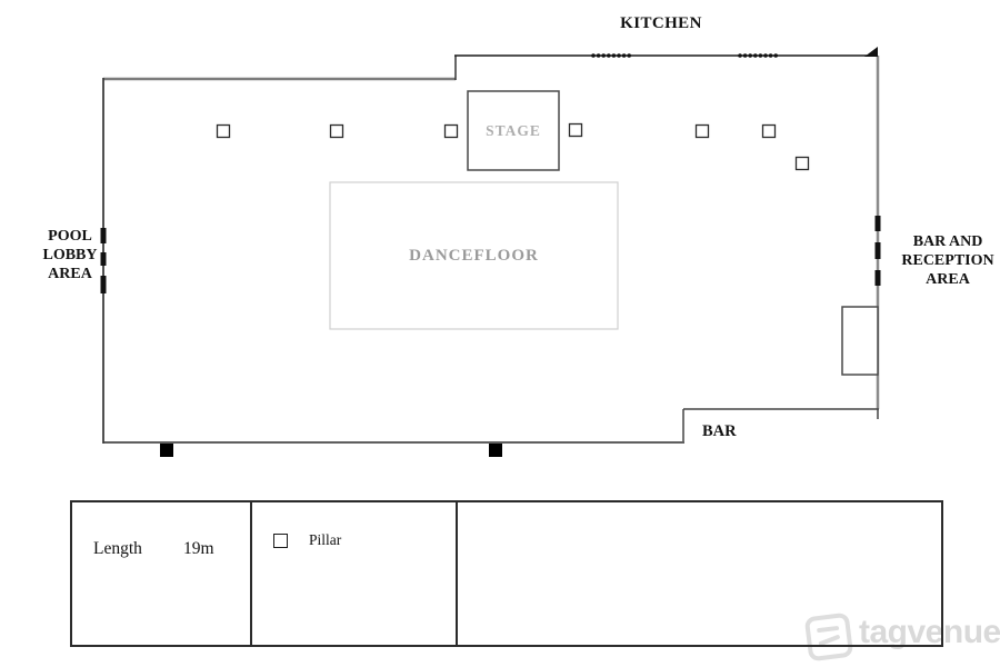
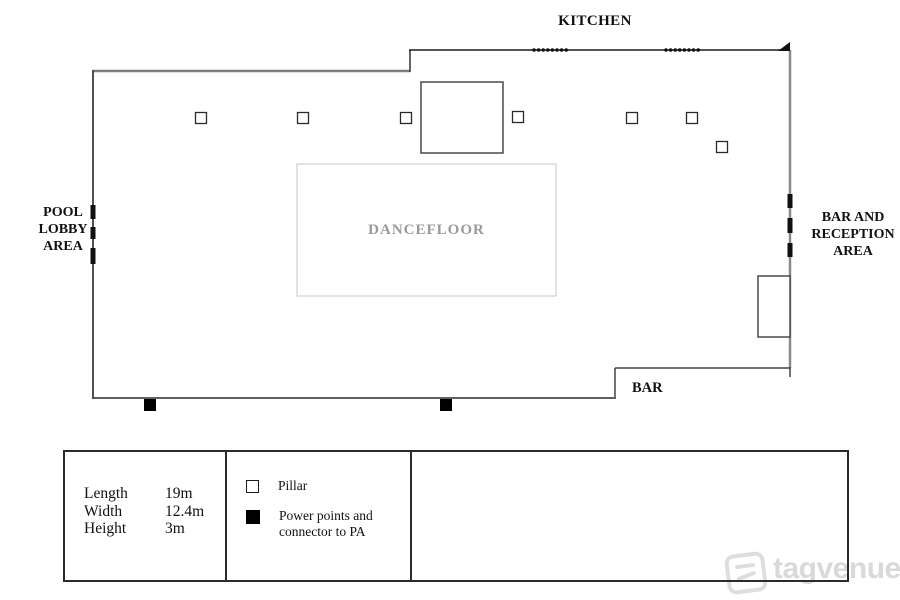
  KITCHEN
  POOL
  LOBBY
  AREA
  BAR AND
  RECEPTION
  AREA
  BAR
- STAGE
  DANCEFLOOR
  tagvenue
  Length
  19m
+ Width
+ 12.4m
+ Height
+ 3m
  Pillar
+ Power points and
+ connector to PA
